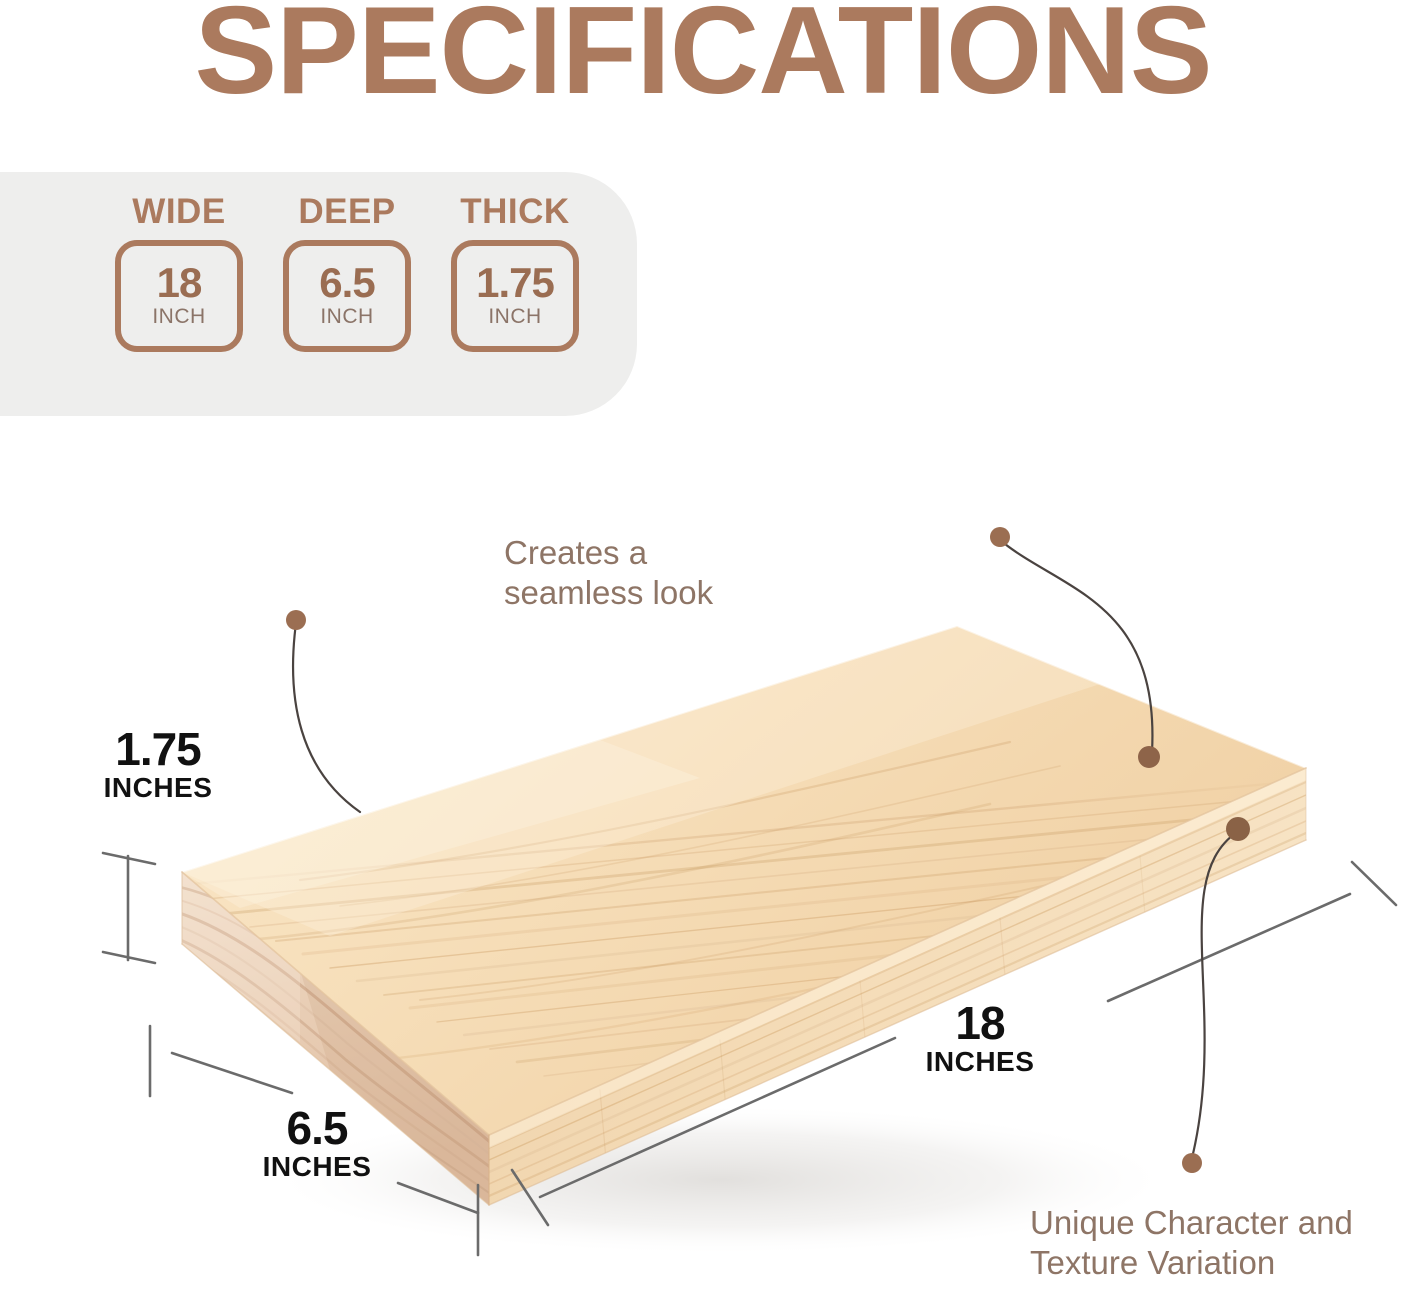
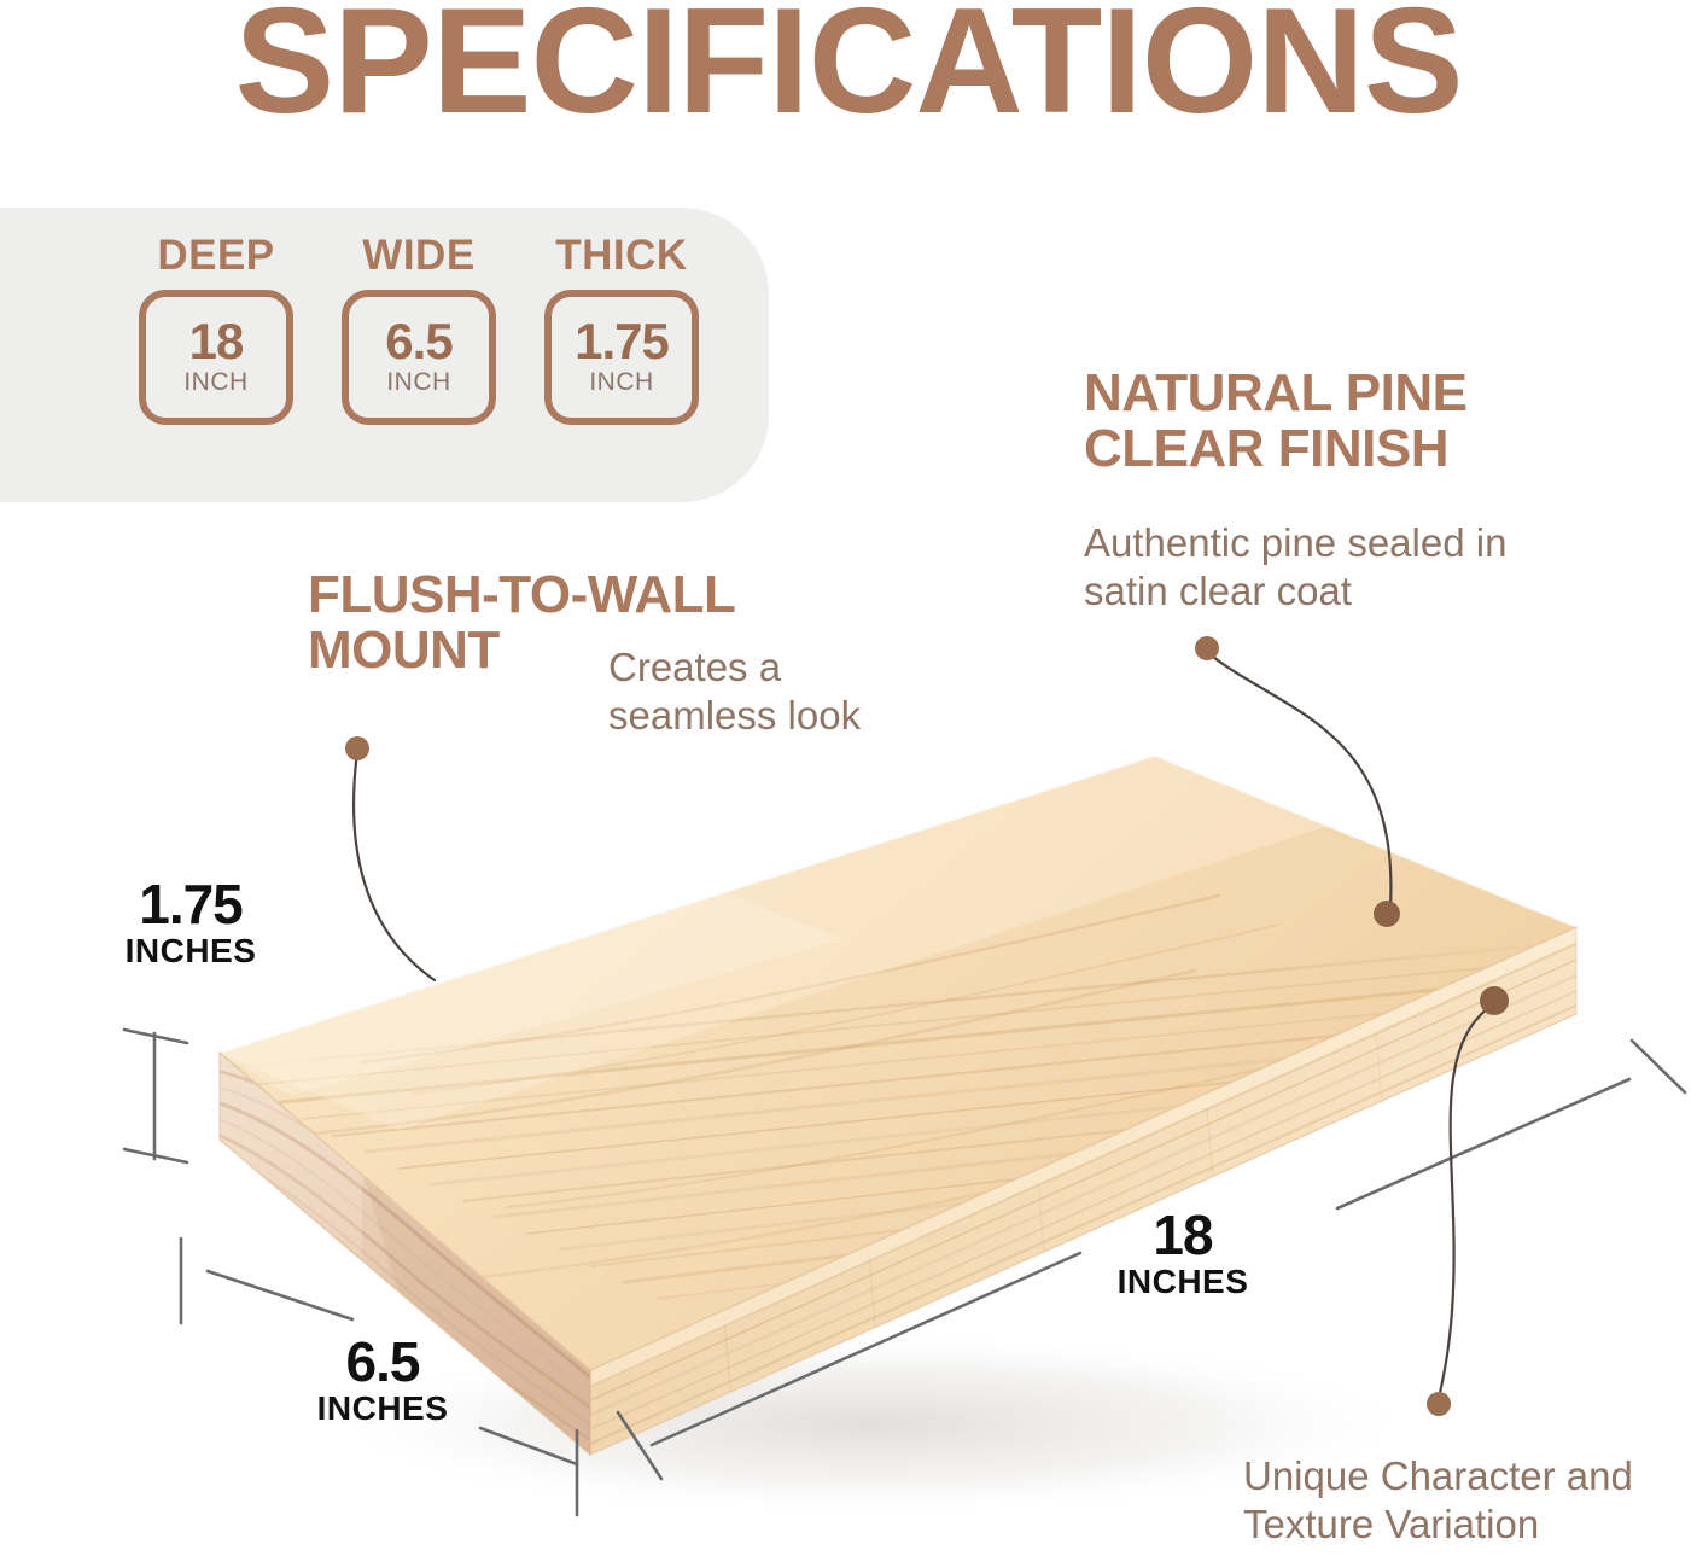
  SPECIFICATIONS
- WIDE
+ DEEP
  18
  INCH
- DEEP
+ WIDE
  6.5
  INCH
  THICK
  1.75
  INCH
+ NATURAL PINE CLEAR FINISH
+ Authentic pine sealed in satin clear coat
+ FLUSH-TO-WALL MOUNT
  Creates a seamless look
  Unique Character and Texture Variation
  1.75
  INCHES
  6.5
  INCHES
  18
  INCHES
